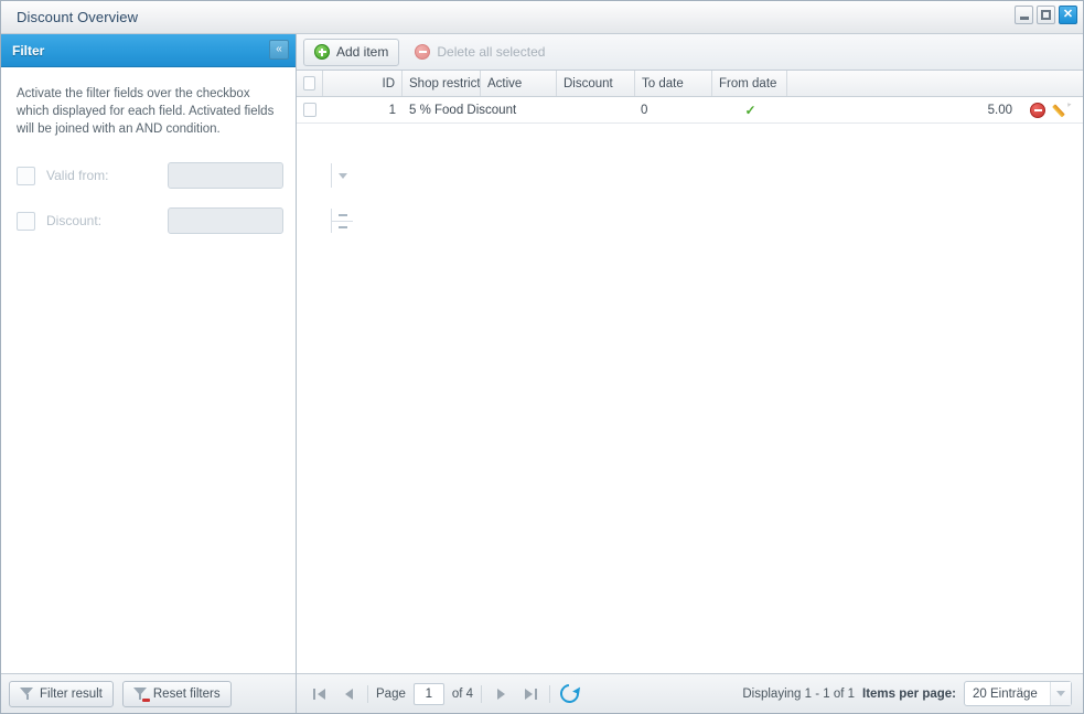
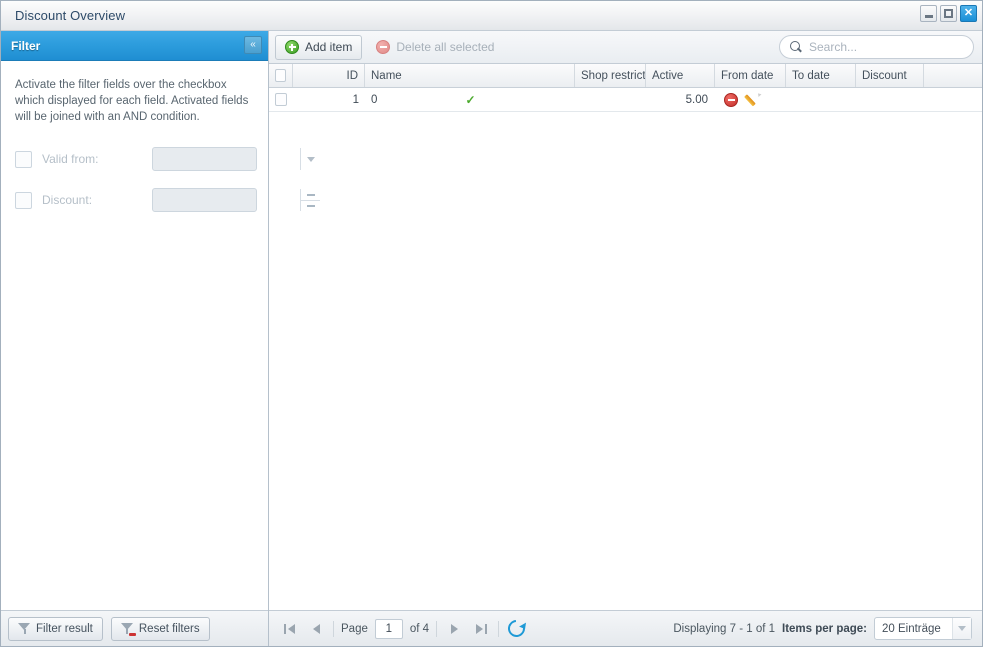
  Discount Overview
  ✕
  Filter
  «
  Activate the filter fields over the checkbox which displayed for each field. Activated fields will be joined with an AND condition.
  Valid from:
  Discount:
  Filter result
  Reset filters
  Add item
  Delete all selected
+ Search...
  ID
+ Name
  Shop restrict
  Active
- Discount
+ From date
  To date
- From date
+ Discount
  1
- 5 % Food Discount
  0
  ✓
  5.00
  Page
  1
  of 4
- Displaying 1 - 1 of 1
+ Displaying 7 - 1 of 1
  Items per page:
  20 Einträge
